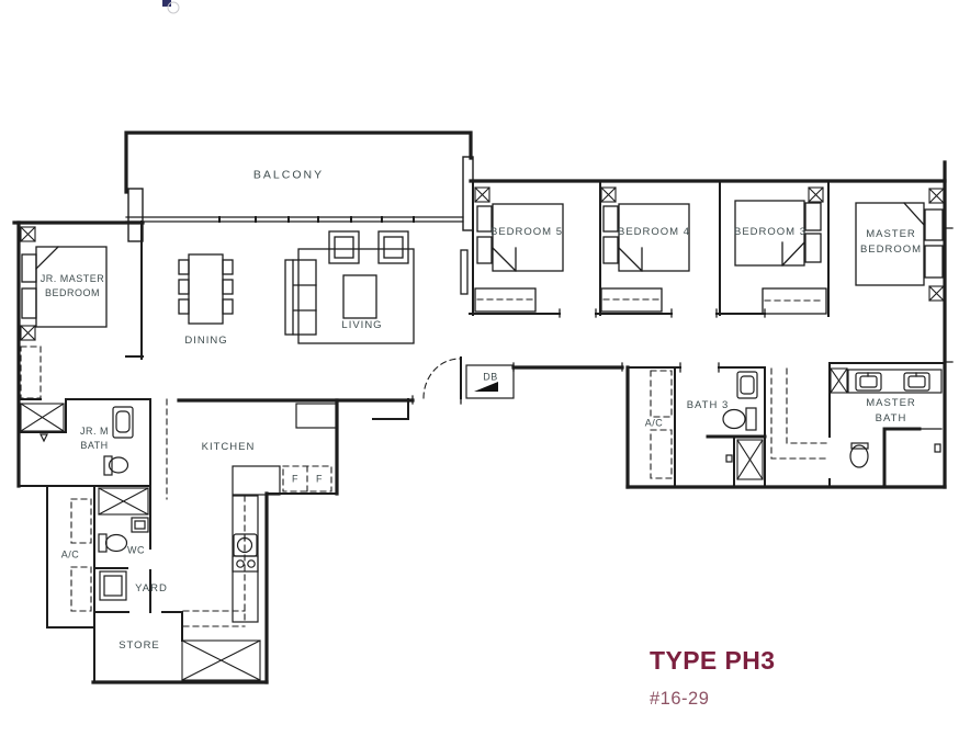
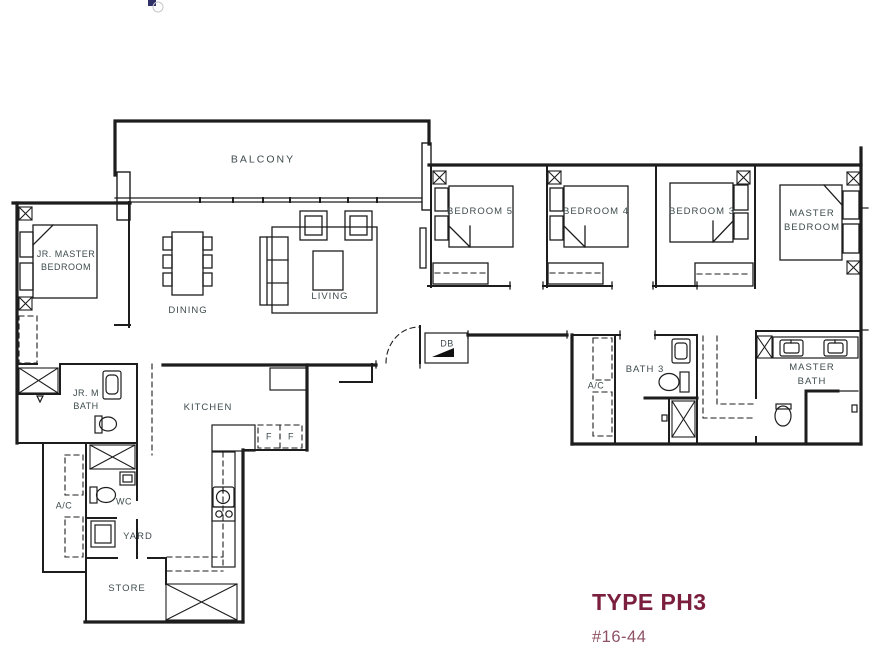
  BALCONY
  DINING
  LIVING
  BEDROOM 5
  BEDROOM 4
  BEDROOM 3
  MASTER
  BEDROOM
  JR. MASTER
  BEDROOM
  JR. M
  BATH
  DB
  A/C
  BATH 3
  MASTER
  BATH
  KITCHEN
  F
  F
  A/C
  WC
  YARD
  STORE
  TYPE PH3
- #16-29
+ #16-44
